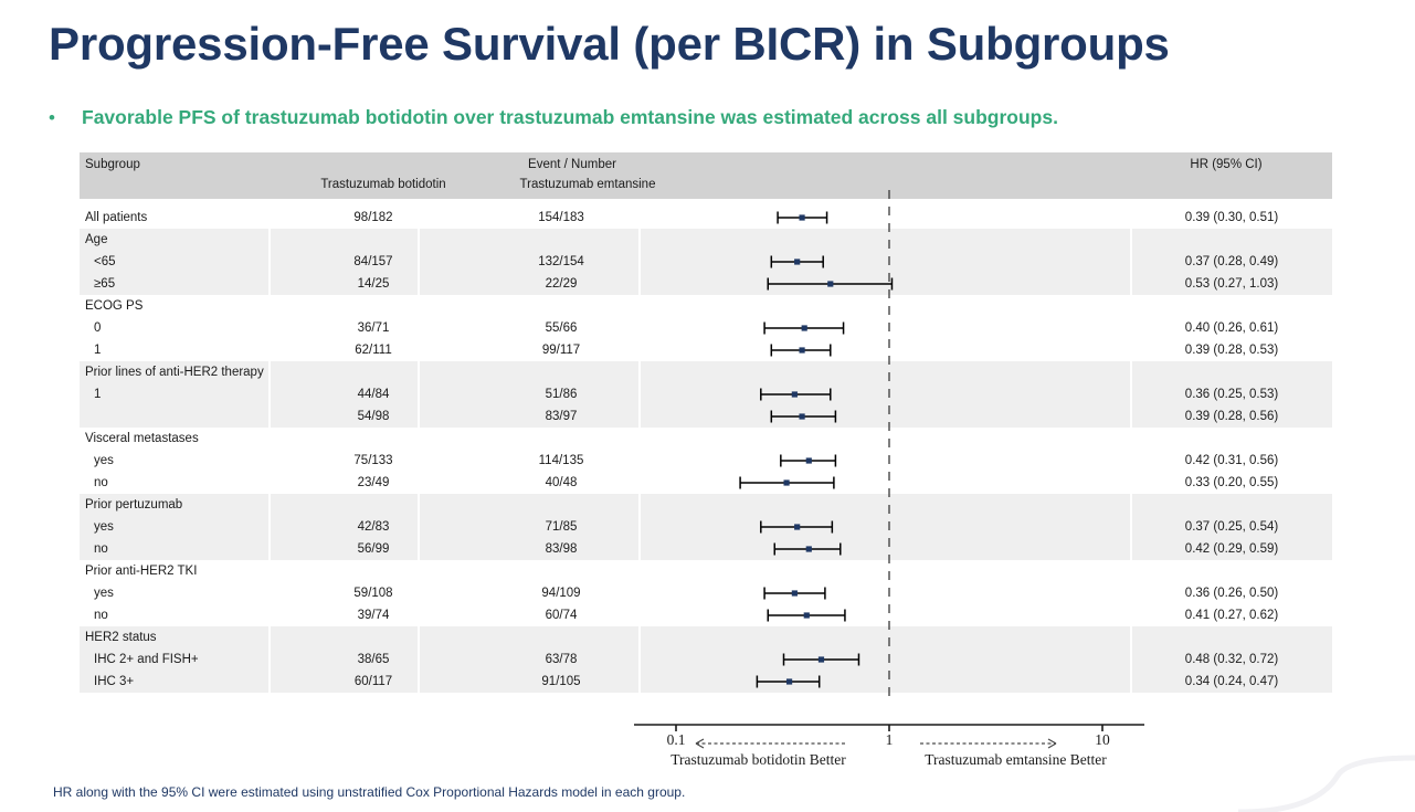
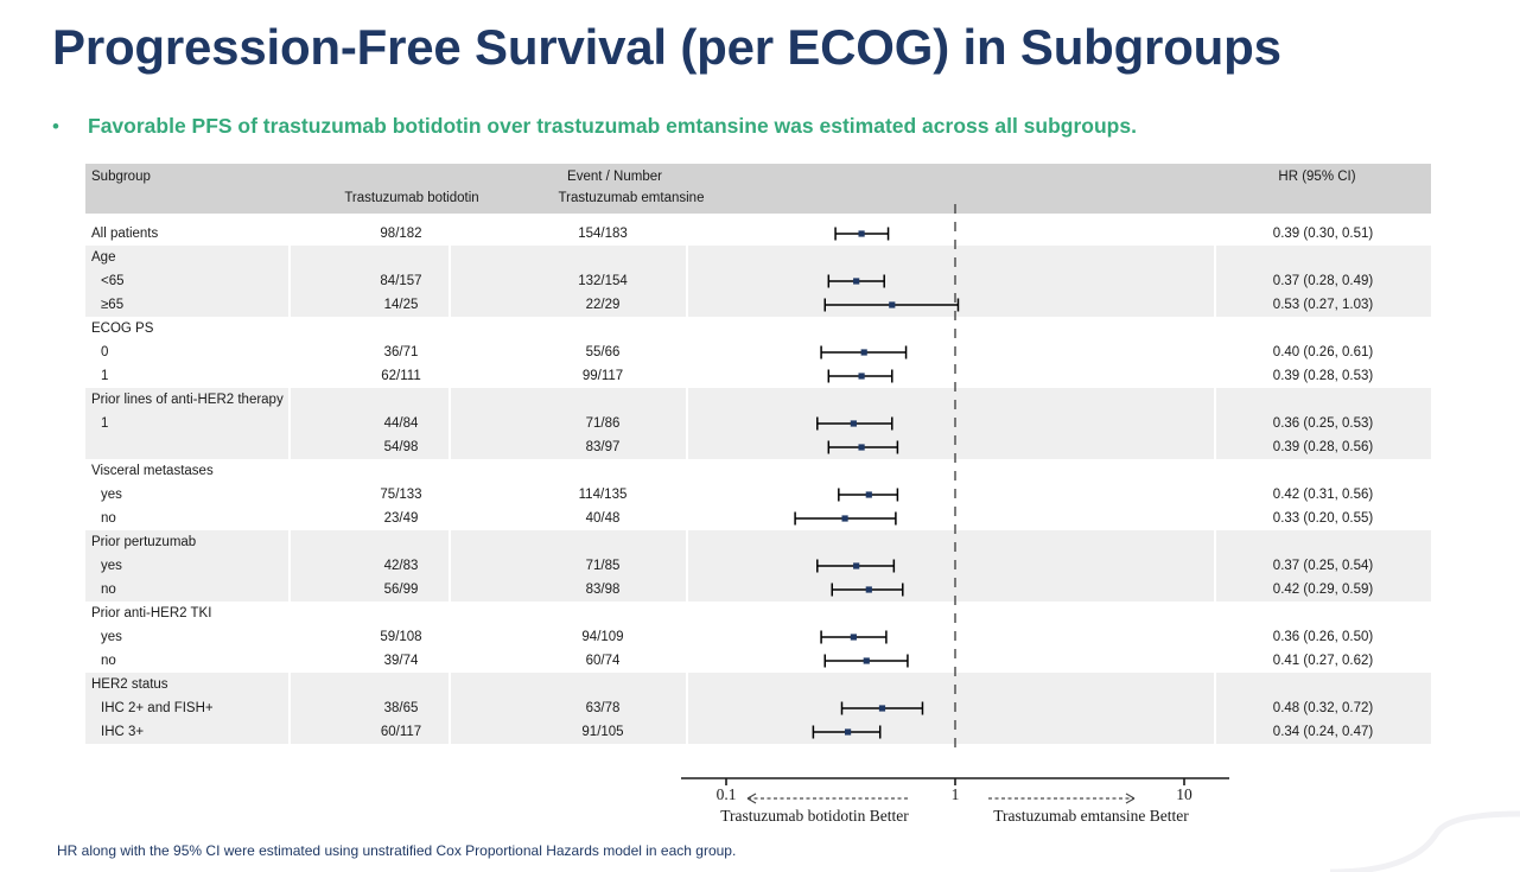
- Progression-Free Survival (per BICR) in Subgroups
+ Progression-Free Survival (per ECOG) in Subgroups
  •
  Favorable PFS of trastuzumab botidotin over trastuzumab emtansine was estimated across all subgroups.
  Subgroup
  Event / Number
  Trastuzumab botidotin
  Trastuzumab emtansine
  HR (95% CI)
  All patients
  98/182
  154/183
  0.39 (0.30, 0.51)
  Age
  <65
  84/157
  132/154
  0.37 (0.28, 0.49)
  ≥65
  14/25
  22/29
  0.53 (0.27, 1.03)
  ECOG PS
  0
  36/71
  55/66
  0.40 (0.26, 0.61)
  1
  62/111
  99/117
  0.39 (0.28, 0.53)
  Prior lines of anti-HER2 therapy
  1
  44/84
- 51/86
+ 71/86
  0.36 (0.25, 0.53)
  54/98
  83/97
  0.39 (0.28, 0.56)
  Visceral metastases
  yes
  75/133
  114/135
  0.42 (0.31, 0.56)
  no
  23/49
  40/48
  0.33 (0.20, 0.55)
  Prior pertuzumab
  yes
  42/83
  71/85
  0.37 (0.25, 0.54)
  no
  56/99
  83/98
  0.42 (0.29, 0.59)
  Prior anti-HER2 TKI
  yes
  59/108
  94/109
  0.36 (0.26, 0.50)
  no
  39/74
  60/74
  0.41 (0.27, 0.62)
  HER2 status
  IHC 2+ and FISH+
  38/65
  63/78
  0.48 (0.32, 0.72)
  IHC 3+
  60/117
  91/105
  0.34 (0.24, 0.47)
  0.1
  1
  10
  Trastuzumab botidotin Better
  Trastuzumab emtansine Better
  HR along with the 95% CI were estimated using unstratified Cox Proportional Hazards model in each group.
